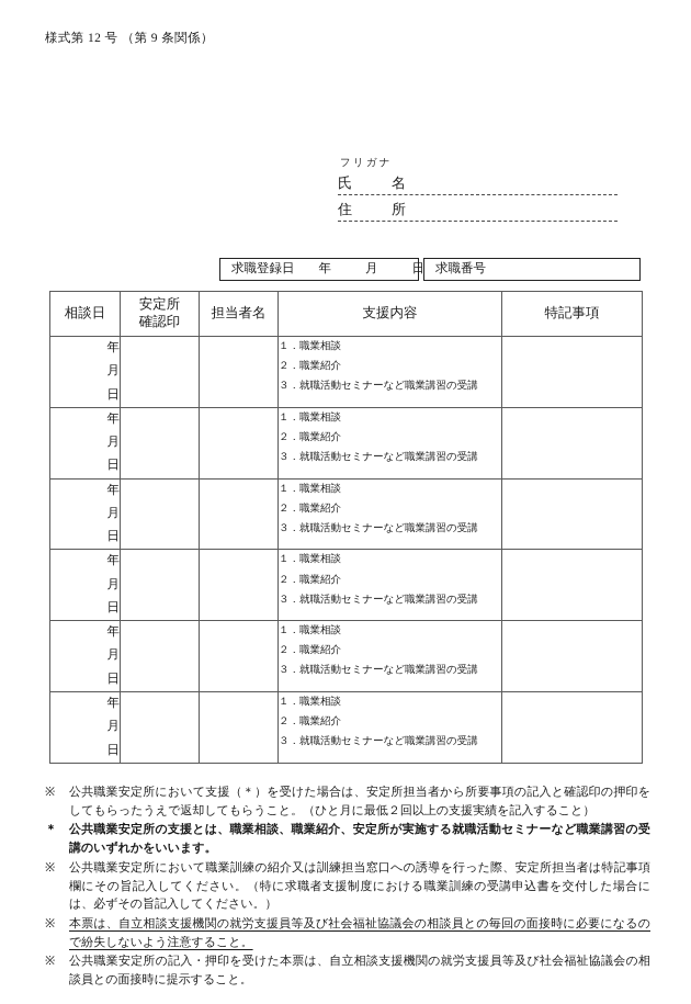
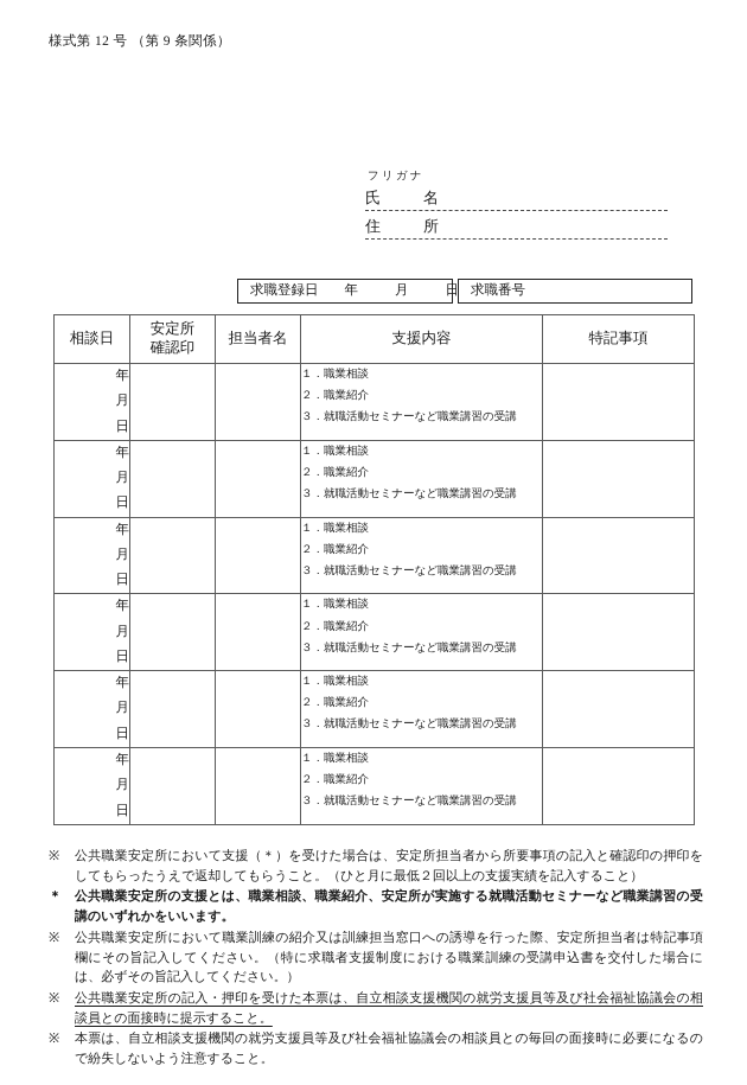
  様式第 12 号 （第 9 条関係）
  フリガナ
  氏
  名
  住
  所
  求職登録日
  年
  月
  日
  求職番号
  相談日	安定所 確認印	担当者名	支援内容	特記事項
  年月日			１．職業相談２．職業紹介３．就職活動セミナーなど職業講習の受講
  年月日			１．職業相談２．職業紹介３．就職活動セミナーなど職業講習の受講
  年月日			１．職業相談２．職業紹介３．就職活動セミナーなど職業講習の受講
  年月日			１．職業相談２．職業紹介３．就職活動セミナーなど職業講習の受講
  年月日			１．職業相談２．職業紹介３．就職活動セミナーなど職業講習の受講
  年月日			１．職業相談２．職業紹介３．就職活動セミナーなど職業講習の受講
  ※
  公共職業安定所において支援（＊）を受けた場合は、安定所担当者から所要事項の記入と確認印の押印をしてもらったうえで返却してもらうこと。（ひと月に最低２回以上の支援実績を記入すること）
  ＊
  公共職業安定所の支援とは、職業相談、職業紹介、安定所が実施する就職活動セミナーなど職業講習の受講のいずれかをいいます。
  ※
  公共職業安定所において職業訓練の紹介又は訓練担当窓口への誘導を行った際、安定所担当者は特記事項欄にその旨記入してください。（特に求職者支援制度における職業訓練の受講申込書を交付した場合には、必ずその旨記入してください。）
  ※
- 本票は、自立相談支援機関の就労支援員等及び社会福祉協議会の相談員との毎回の面接時に必要になるので紛失しないよう注意すること。
+ 公共職業安定所の記入・押印を受けた本票は、自立相談支援機関の就労支援員等及び社会福祉協議会の相談員との面接時に提示すること。
  ※
- 公共職業安定所の記入・押印を受けた本票は、自立相談支援機関の就労支援員等及び社会福祉協議会の相談員との面接時に提示すること。
+ 本票は、自立相談支援機関の就労支援員等及び社会福祉協議会の相談員との毎回の面接時に必要になるので紛失しないよう注意すること。
